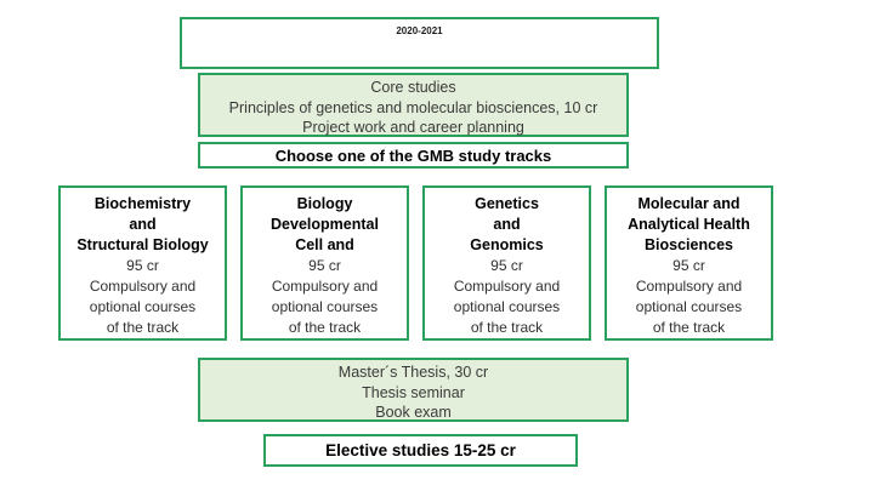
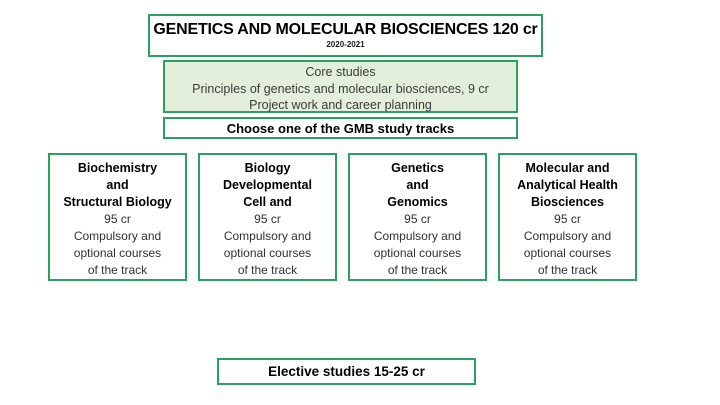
+ GENETICS AND MOLECULAR BIOSCIENCES 120 cr
  2020-2021
  Core studies
- Principles of genetics and molecular biosciences, 10 cr
+ Principles of genetics and molecular biosciences, 9 cr
  Project work and career planning
  Choose one of the GMB study tracks
  Biochemistry
  and
  Structural Biology
  95 cr
  Compulsory and
  optional courses
  of the track
  Biology
  Developmental
  Cell and
  95 cr
  Compulsory and
  optional courses
  of the track
  Genetics
  and
  Genomics
  95 cr
  Compulsory and
  optional courses
  of the track
  Molecular and
  Analytical Health
  Biosciences
  95 cr
  Compulsory and
  optional courses
  of the track
- Master´s Thesis, 30 cr
- Thesis seminar
- Book exam
  Elective studies 15-25 cr
